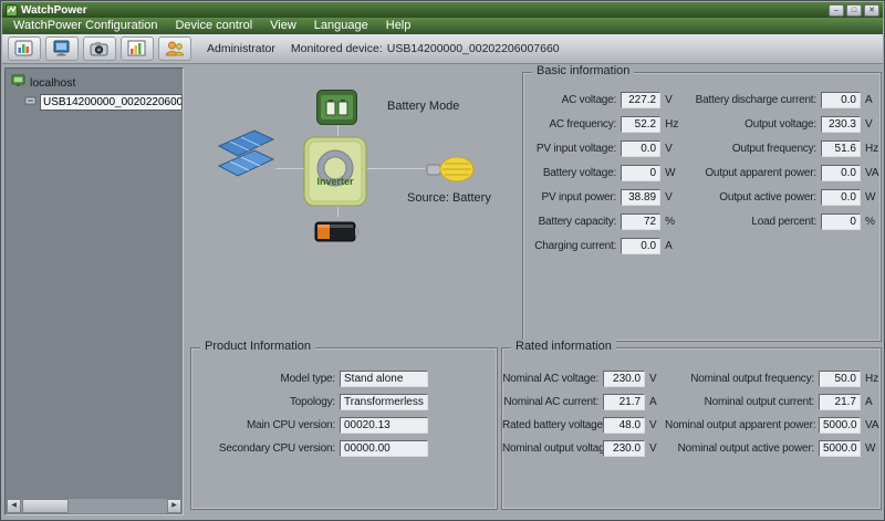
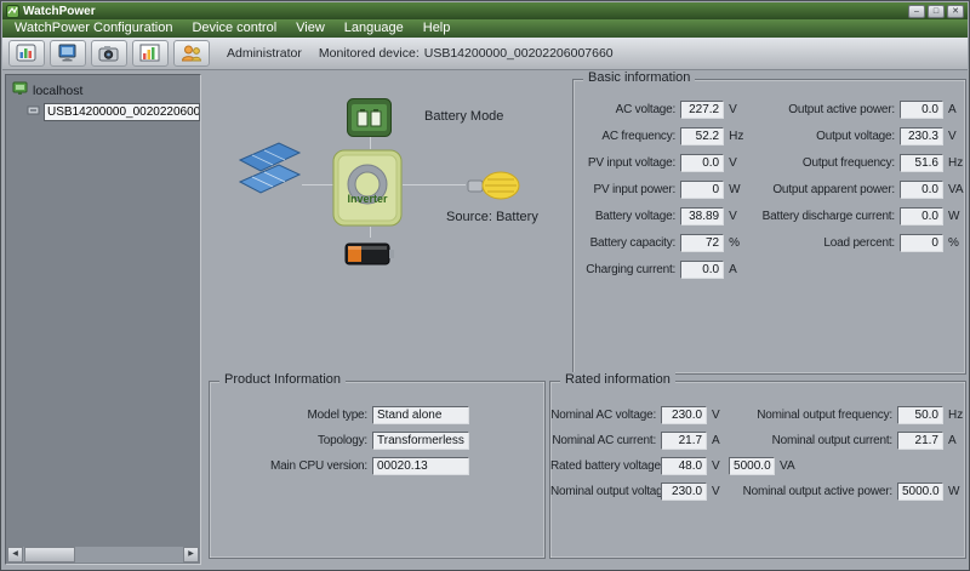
  WatchPower
  WatchPower Configuration
  Device control
  View
  Language
  Help
  Administrator
  Monitored device:
  USB14200000_00202206007660
  localhost
  USB14200000_0020220600
  Battery Mode
  Inverter
  Source: Battery
  Basic information
  AC voltage:
  227.2
  V
  AC frequency:
  52.2
  Hz
  PV input voltage:
  0.0
  V
- Battery voltage:
+ PV input power:
  0
  W
- PV input power:
+ Battery voltage:
  38.89
  V
  Battery capacity:
  72
  %
  Charging current:
  0.0
  A
- Battery discharge current:
+ Output active power:
  0.0
  A
  Output voltage:
  230.3
  V
  Output frequency:
  51.6
  Hz
  Output apparent power:
  0.0
  VA
- Output active power:
+ Battery discharge current:
  0.0
  W
  Load percent:
  0
  %
  Product Information
  Model type:
  Stand alone
  Topology:
  Transformerless
  Main CPU version:
  00020.13
- Secondary CPU version:
- 00000.00
  Rated information
  Nominal AC voltage:
  230.0
  V
  Nominal AC current:
  21.7
  A
  Rated battery voltage
  48.0
  V
  Nominal output voltag
  230.0
  V
  Nominal output frequency:
  50.0
  Hz
  Nominal output current:
  21.7
  A
- Nominal output apparent power:
  5000.0
  VA
  Nominal output active power:
  5000.0
  W
